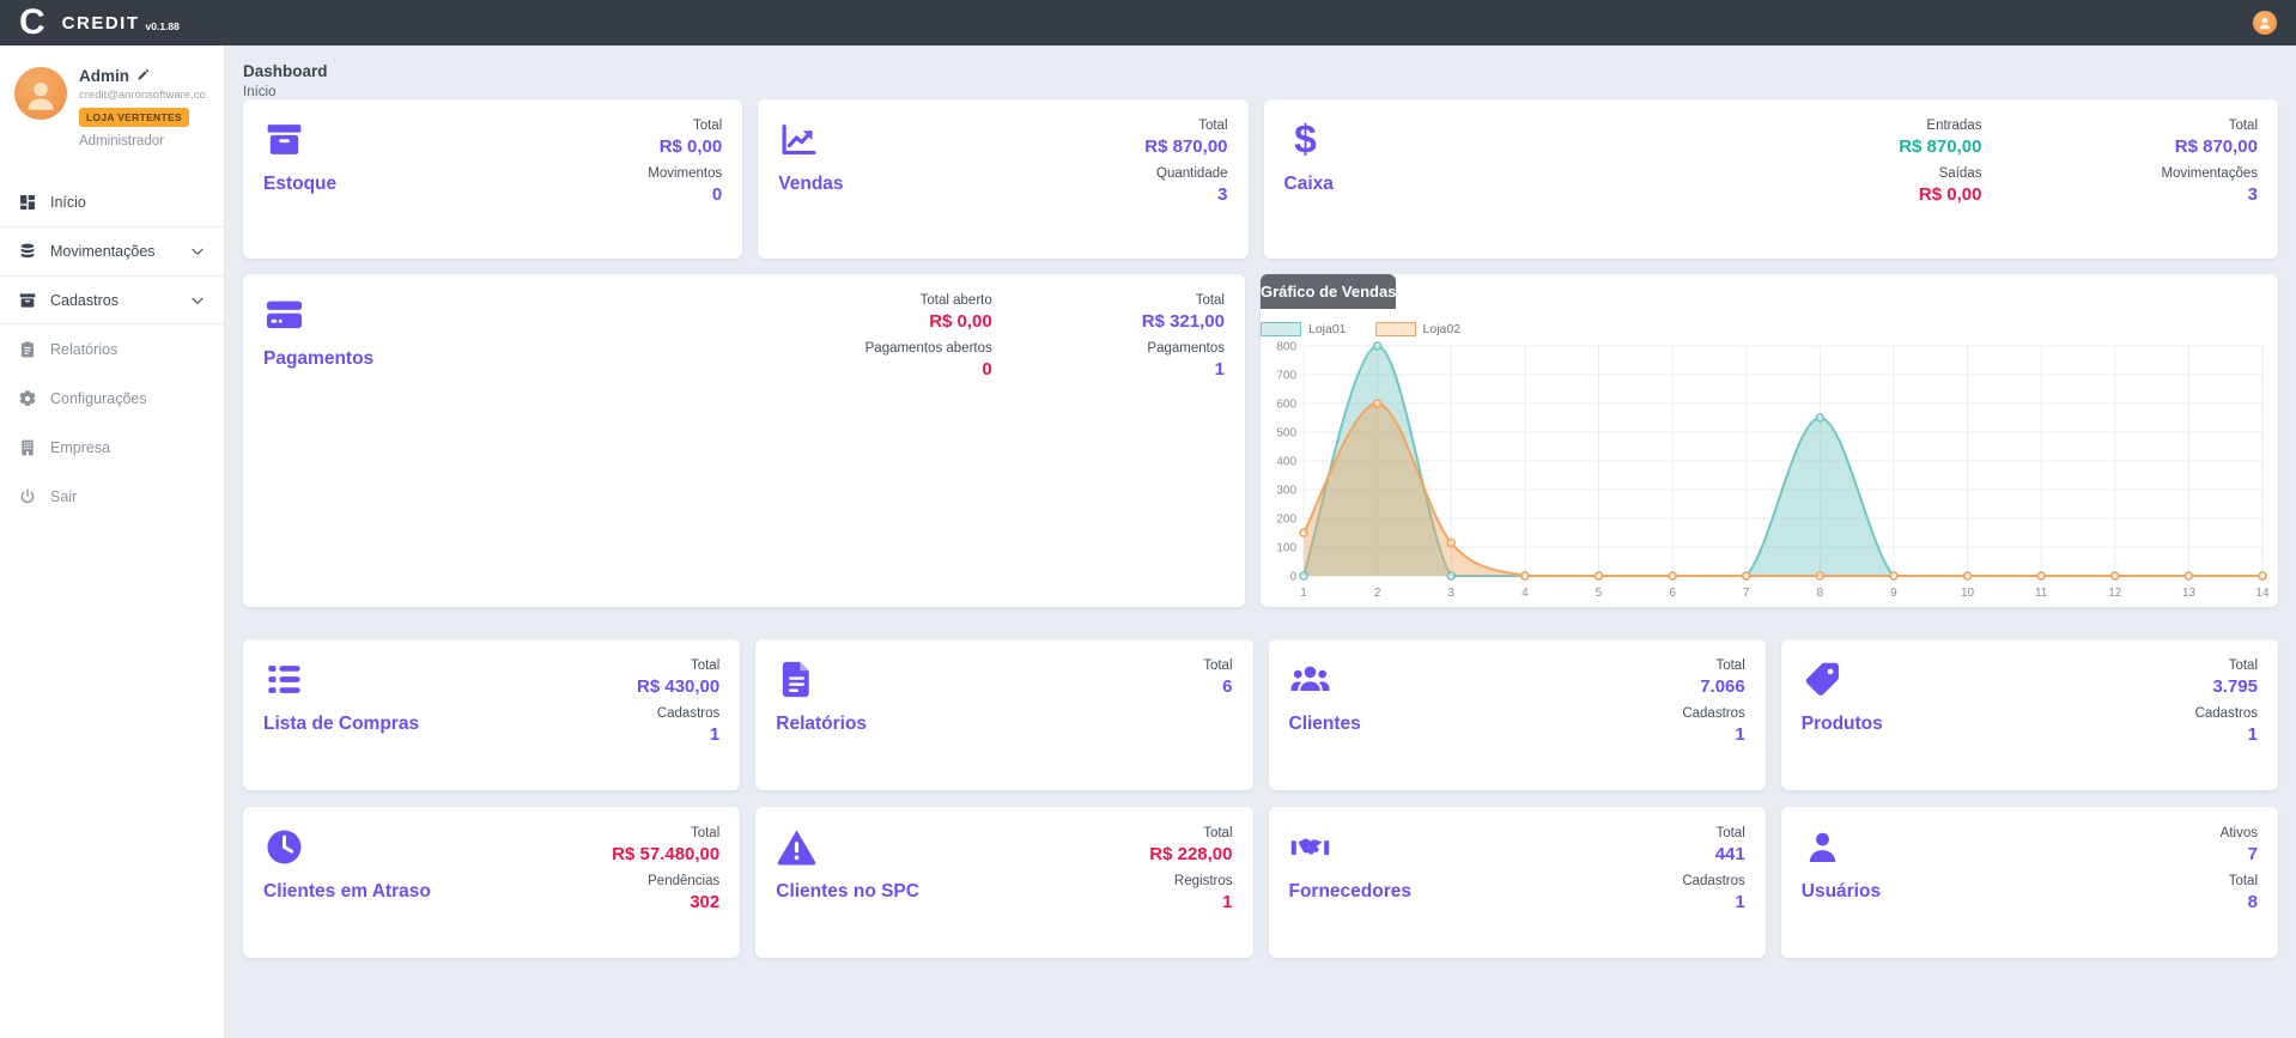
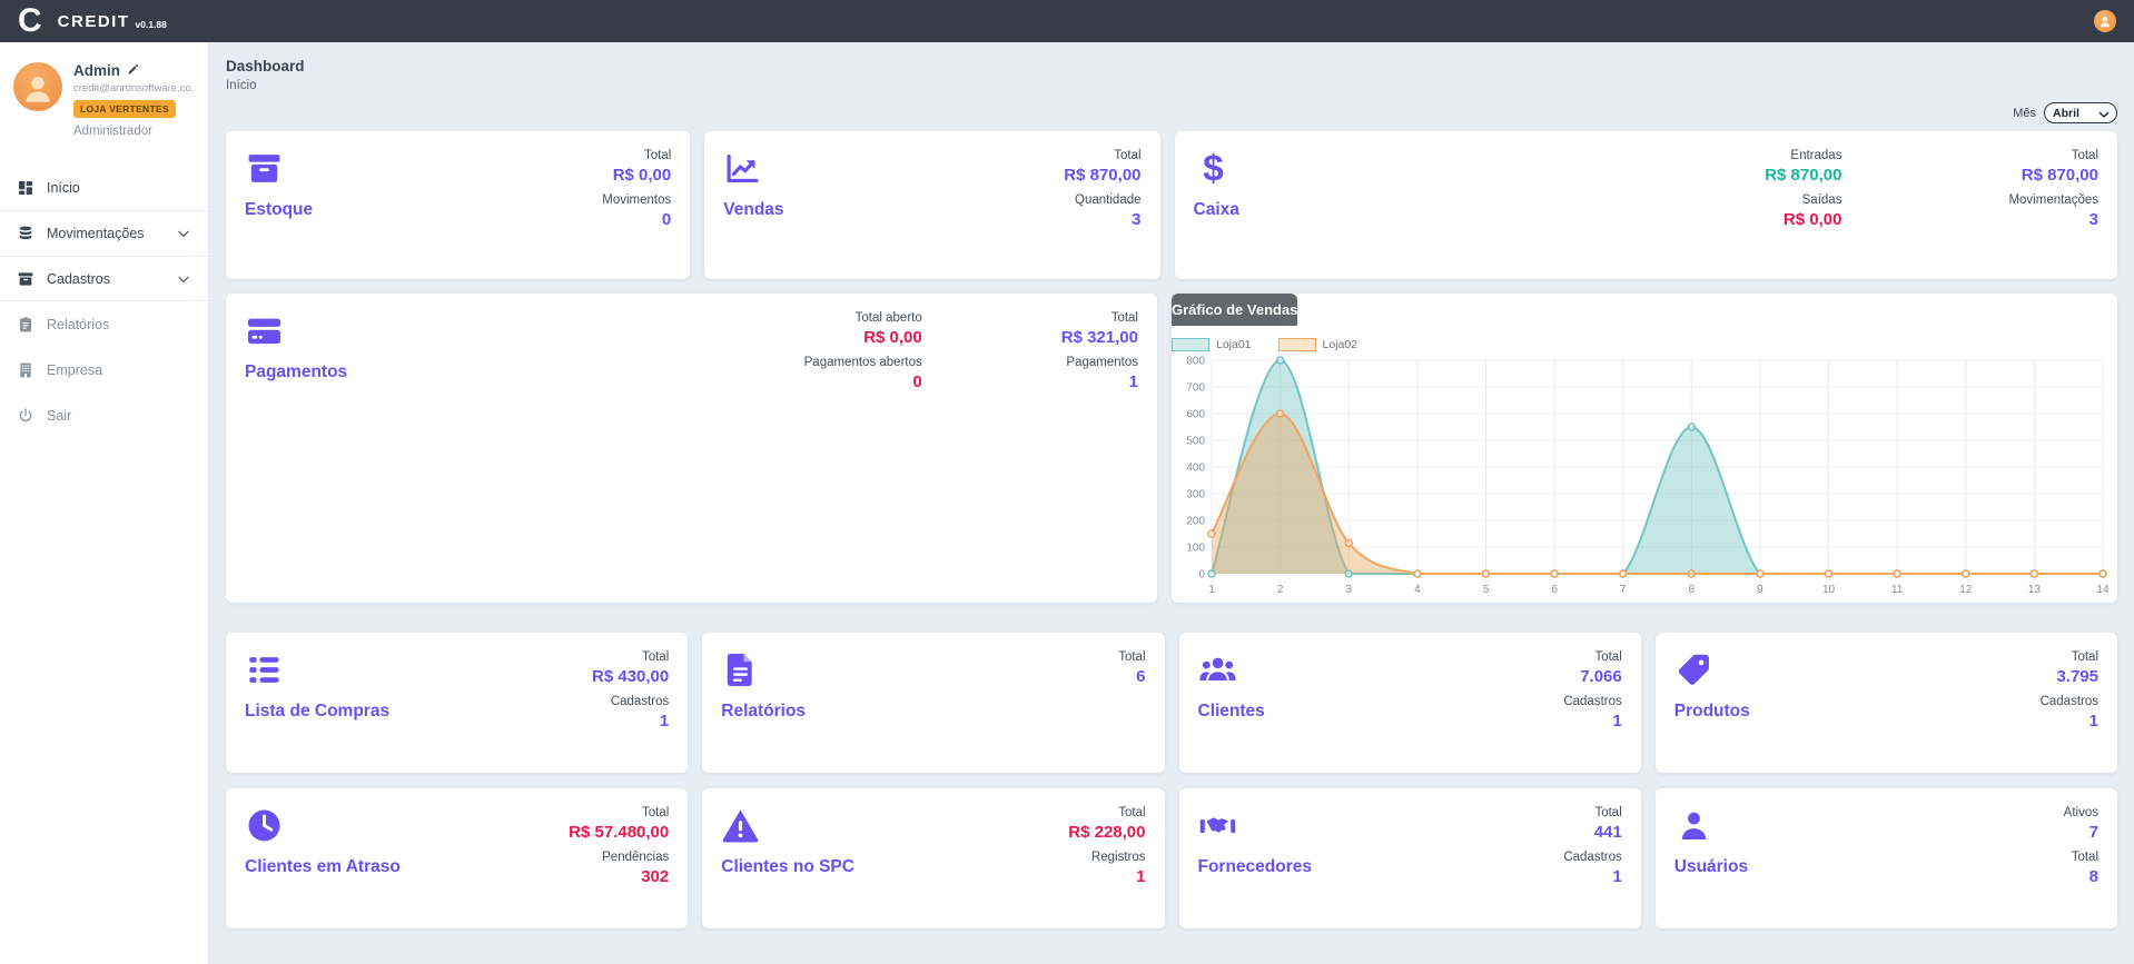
  C
  CREDIT
  v0.1.88
  Admin
  credit@anronsoftware.co.
  LOJA VERTENTES
  Administrador
  Início
  Movimentações
  Cadastros
  Relatórios
- Configurações
  Empresa
  Sair
  Dashboard
  Início
+ Mês
+ Abril
  Estoque
  Total
  R$ 0,00
  Movimentos
  0
  Vendas
  Total
  R$ 870,00
  Quantidade
  3
  $
  Caixa
  Entradas
  R$ 870,00
  Saídas
  R$ 0,00
  Total
  R$ 870,00
  Movimentações
  3
  Pagamentos
  Total aberto
  R$ 0,00
  Pagamentos abertos
  0
  Total
  R$ 321,00
  Pagamentos
  1
  Gráfico de Vendas
  Loja01
  Loja02
  0
  100
  200
  300
  400
  500
  600
  700
  800
  1
  2
  3
  4
  5
  6
  7
  8
  9
  10
  11
  12
  13
  14
  Lista de Compras
  Total
  R$ 430,00
  Cadastros
  1
  Relatórios
  Total
  6
  Clientes
  Total
  7.066
  Cadastros
  1
  Produtos
  Total
  3.795
  Cadastros
  1
  Clientes em Atraso
  Total
  R$ 57.480,00
  Pendências
  302
  Clientes no SPC
  Total
  R$ 228,00
  Registros
  1
  Fornecedores
  Total
  441
  Cadastros
  1
  Usuários
  Ativos
  7
  Total
  8
